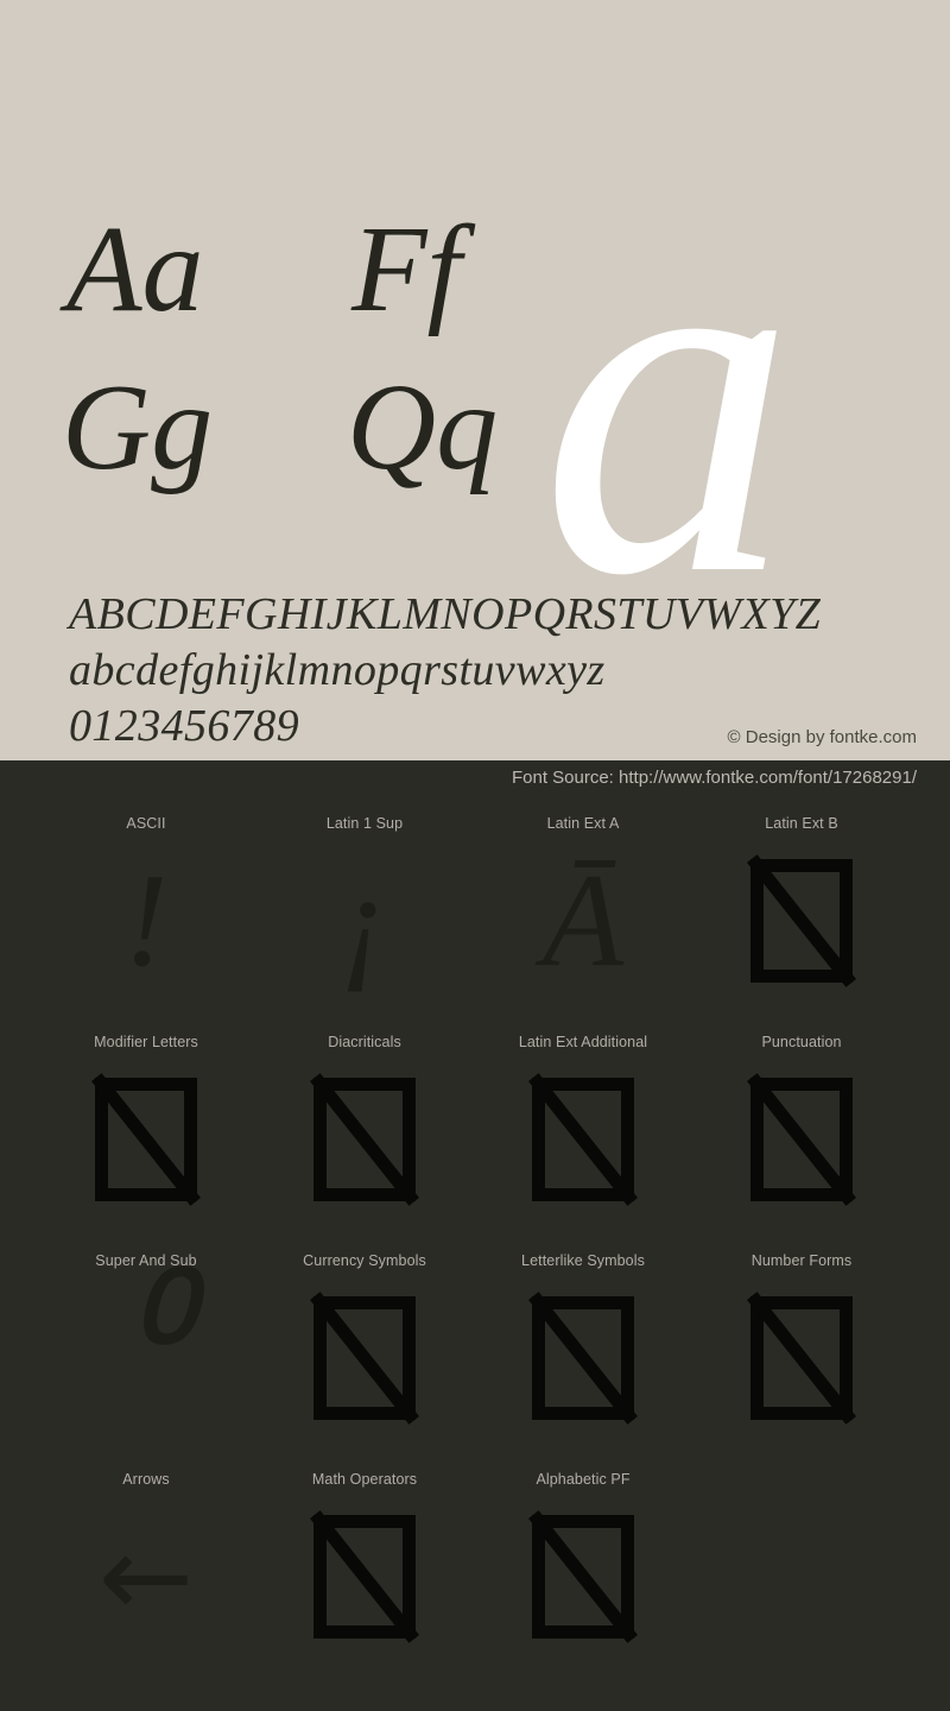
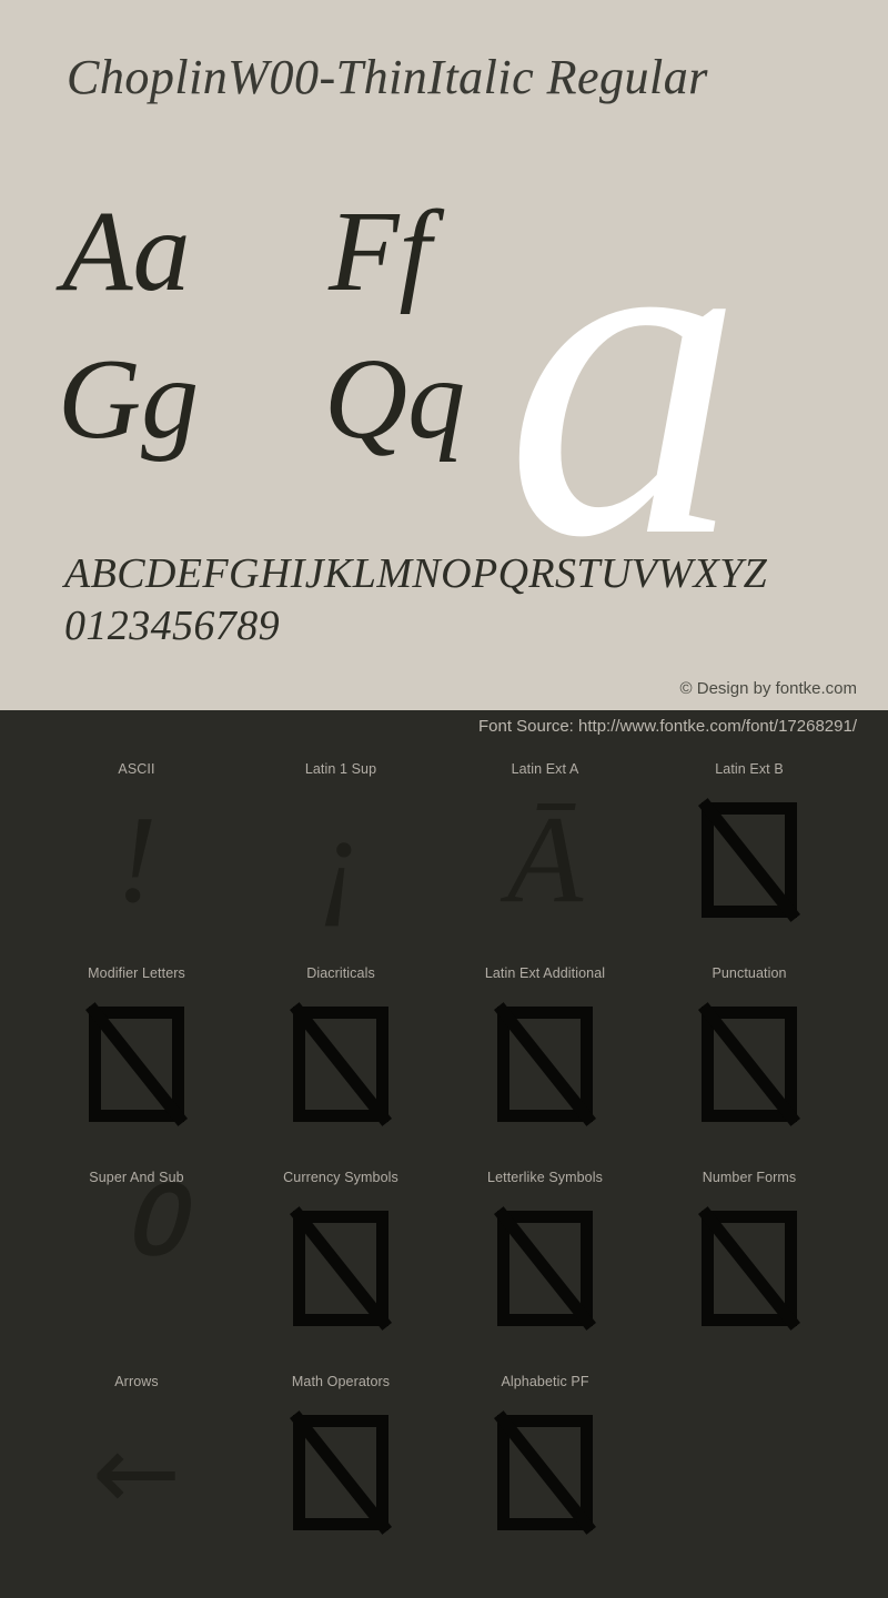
+ ChoplinW00-ThinItalic Regular
  a
  Aa
  Ff
  Gg
  Qq
  ABCDEFGHIJKLMNOPQRSTUVWXYZ
- abcdefghijklmnopqrstuvwxyz
  0123456789
  © Design by fontke.com
  ASCII
  Latin 1 Sup
  Latin Ext A
  Latin Ext B
  Modifier Letters
  Diacriticals
  Latin Ext Additional
  Punctuation
  Super And Sub
  ⁰
  Currency Symbols
  Letterlike Symbols
  Number Forms
  Arrows
  Math Operators
  Alphabetic PF
  Font Source: http://www.fontke.com/font/17268291/
